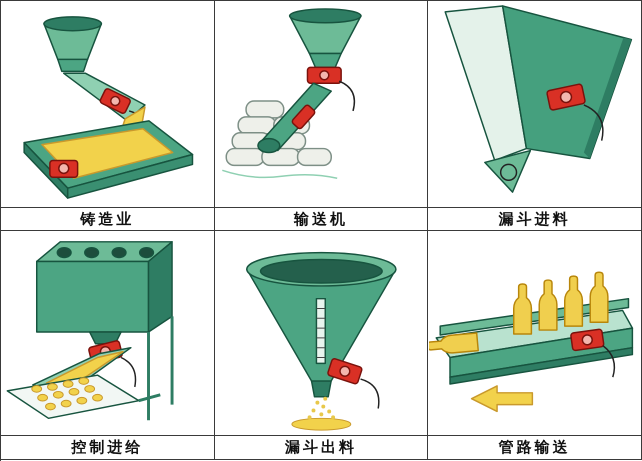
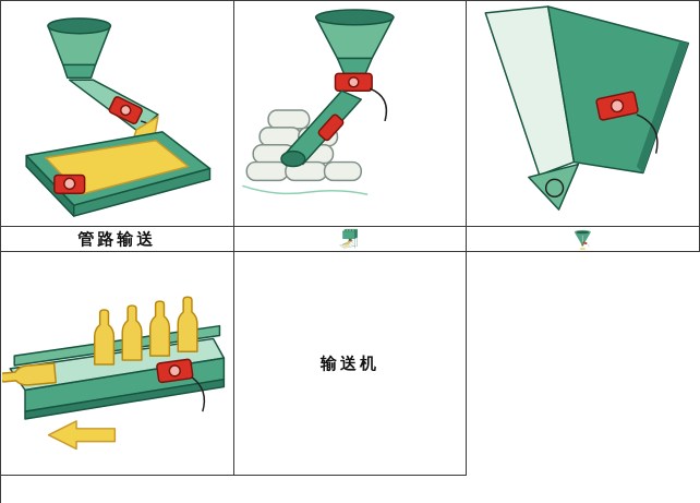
- 铸造业
- 输送机
+ 管路输送
- 漏斗进料
- 控制进给
- 漏斗出料
- 管路输送
+ 输送机
